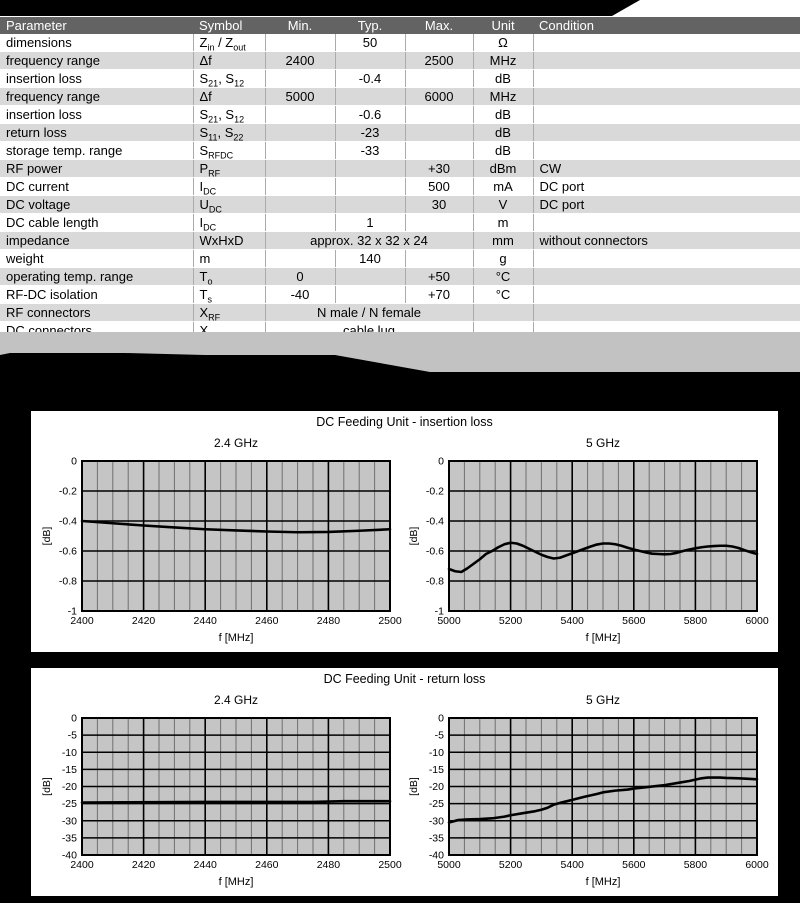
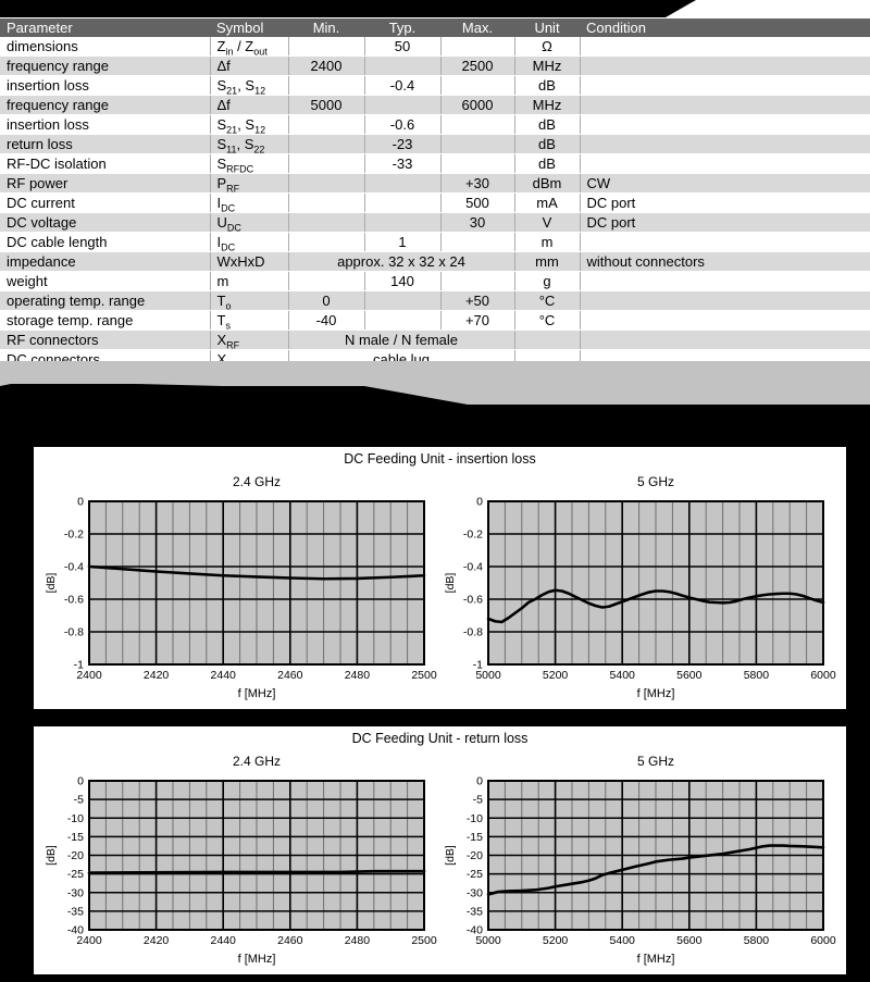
  Parameter	Symbol	Min.	Typ.	Max.	Unit	Condition
  dimensions	Zin / Zout		50		Ω
  frequency range	Δf	2400		2500	MHz
  insertion loss	S21, S12		-0.4		dB
  frequency range	Δf	5000		6000	MHz
  insertion loss	S21, S12		-0.6		dB
  return loss	S11, S22		-23		dB
- storage temp. range	SRFDC		-33		dB
+ RF-DC isolation	SRFDC		-33		dB
  RF power	PRF			+30	dBm	CW
  DC current	IDC			500	mA	DC port
  DC voltage	UDC			30	V	DC port
  DC cable length	IDC		1		m
  impedance	WxHxD	approx. 32 x 32 x 24	mm	without connectors
  weight	m		140		g
  operating temp. range	To	0		+50	°C
- RF-DC isolation	Ts	-40		+70	°C
+ storage temp. range	Ts	-40		+70	°C
  RF connectors	XRF	N male / N female
  DC connectors	X	cable lug
  DC Feeding Unit - insertion loss
  2.4 GHz
  2400
  2420
  2440
  2460
  2480
  2500
  0
  -0.2
  -0.4
  -0.6
  -0.8
  -1
  f [MHz]
  5 GHz
  5000
  5200
  5400
  5600
  5800
  6000
  0
  -0.2
  -0.4
  -0.6
  -0.8
  -1
  f [MHz]
  DC Feeding Unit - return loss
  2.4 GHz
  2400
  2420
  2440
  2460
  2480
  2500
  0
  -5
  -10
  -15
  -20
  -25
  -30
  -35
  -40
  f [MHz]
  5 GHz
  5000
  5200
  5400
  5600
  5800
  6000
  0
  -5
  -10
  -15
  -20
  -25
  -30
  -35
  -40
  f [MHz]
